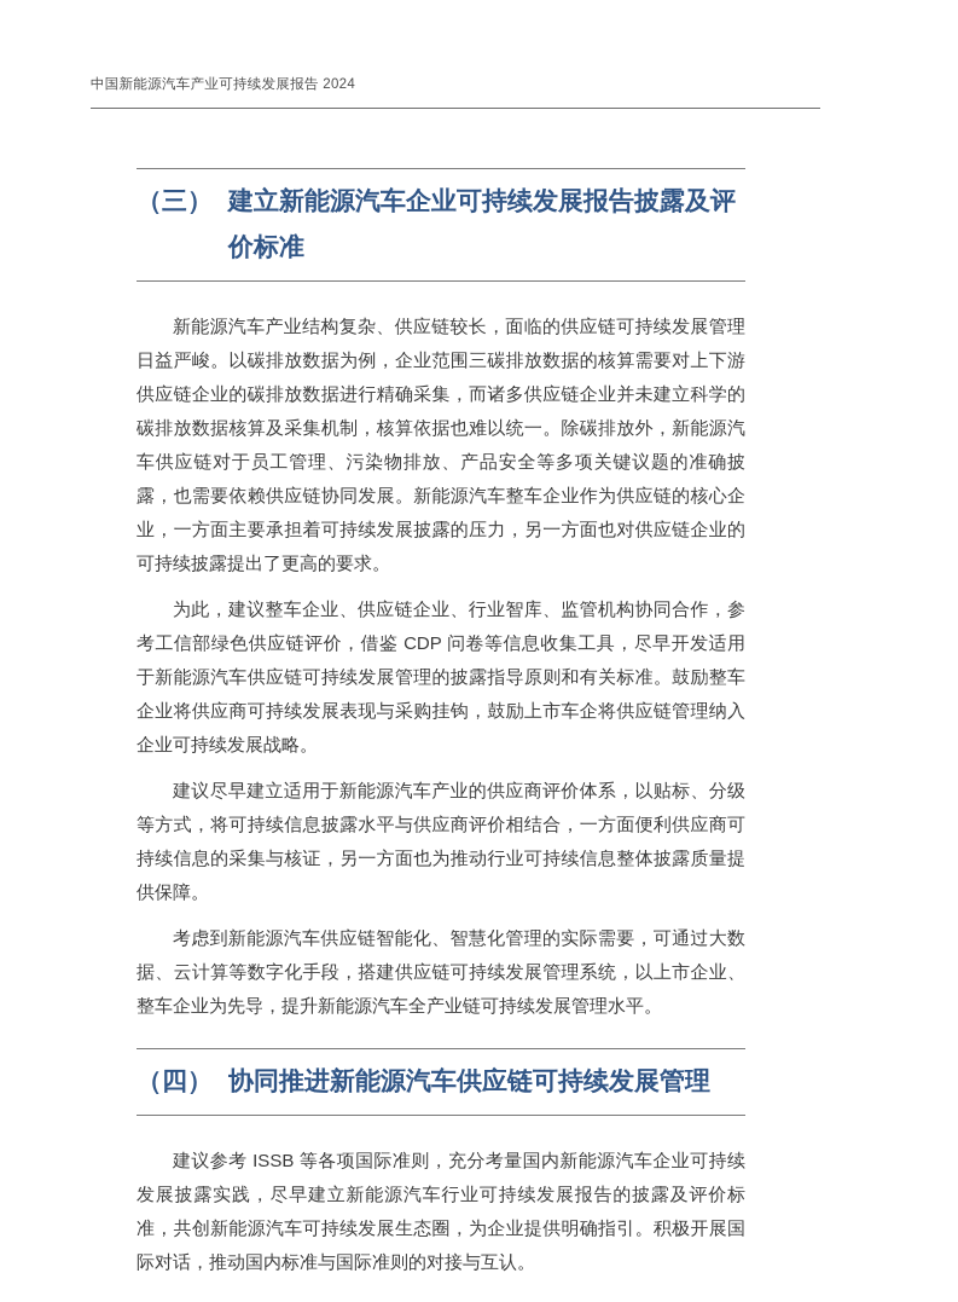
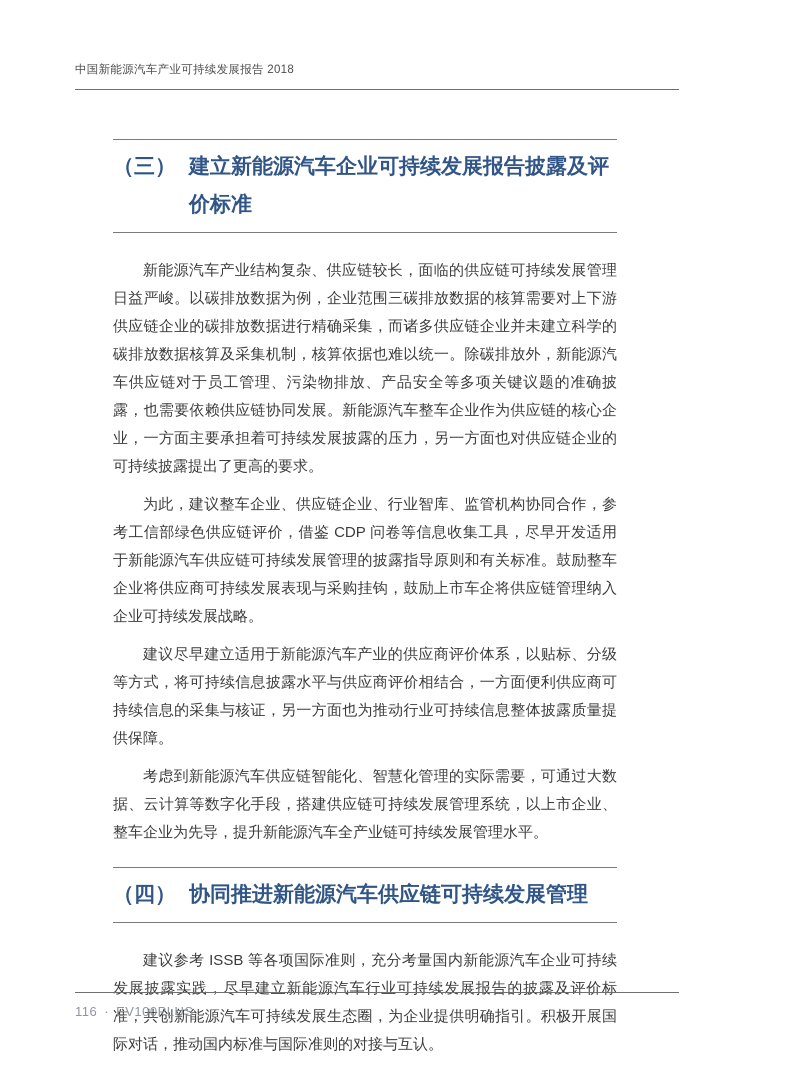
- 中国新能源汽车产业可持续发展报告 2024
+ 中国新能源汽车产业可持续发展报告 2018
  （三）
  建立新能源汽车企业可持续发展报告披露及评价标准
  新能源汽车产业结构复杂、供应链较长，面临的供应链可持续发展管理日益严峻。以碳排放数据为例，企业范围三碳排放数据的核算需要对上下游供应链企业的碳排放数据进行精确采集，而诸多供应链企业并未建立科学的碳排放数据核算及采集机制，核算依据也难以统一。除碳排放外，新能源汽车供应链对于员工管理、污染物排放、产品安全等多项关键议题的准确披露，也需要依赖供应链协同发展。新能源汽车整车企业作为供应链的核心企业，一方面主要承担着可持续发展披露的压力，另一方面也对供应链企业的可持续披露提出了更高的要求。
  为此，建议整车企业、供应链企业、行业智库、监管机构协同合作，参考工信部绿色供应链评价，借鉴 CDP 问卷等信息收集工具，尽早开发适用于新能源汽车供应链可持续发展管理的披露指导原则和有关标准。鼓励整车企业将供应商可持续发展表现与采购挂钩，鼓励上市车企将供应链管理纳入企业可持续发展战略。
  建议尽早建立适用于新能源汽车产业的供应商评价体系，以贴标、分级等方式，将可持续信息披露水平与供应商评价相结合，一方面便利供应商可持续信息的采集与核证，另一方面也为推动行业可持续信息整体披露质量提供保障。
  考虑到新能源汽车供应链智能化、智慧化管理的实际需要，可通过大数据、云计算等数字化手段，搭建供应链可持续发展管理系统，以上市企业、整车企业为先导，提升新能源汽车全产业链可持续发展管理水平。
  （四）
  协同推进新能源汽车供应链可持续发展管理
  建议参考 ISSB 等各项国际准则，充分考量国内新能源汽车企业可持续发展披露实践，尽早建立新能源汽车行业可持续发展报告的披露及评价标准，共创新能源汽车可持续发展生态圈，为企业提供明确指引。积极开展国际对话，推动国内标准与国际准则的对接与互认。
+ 116 · EV100PLUS
